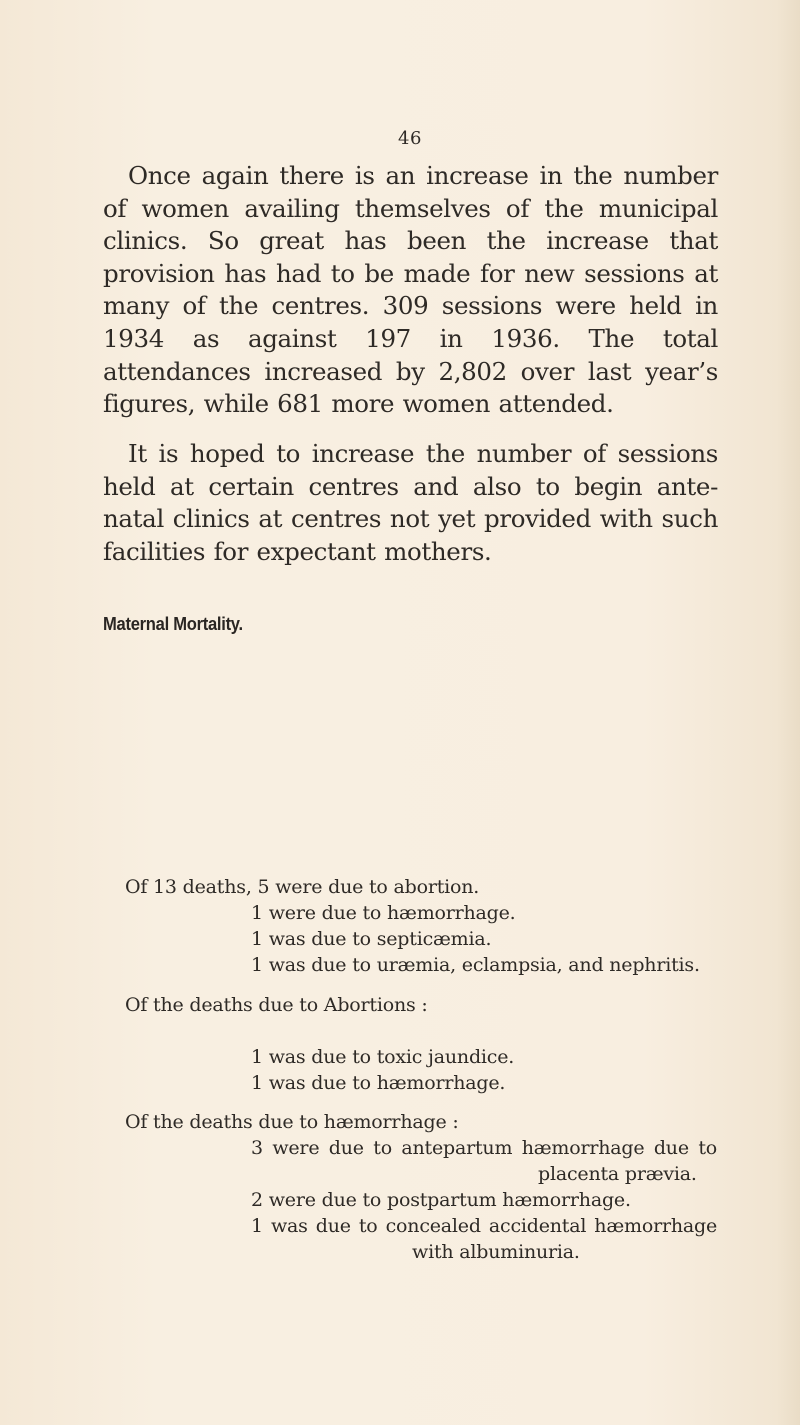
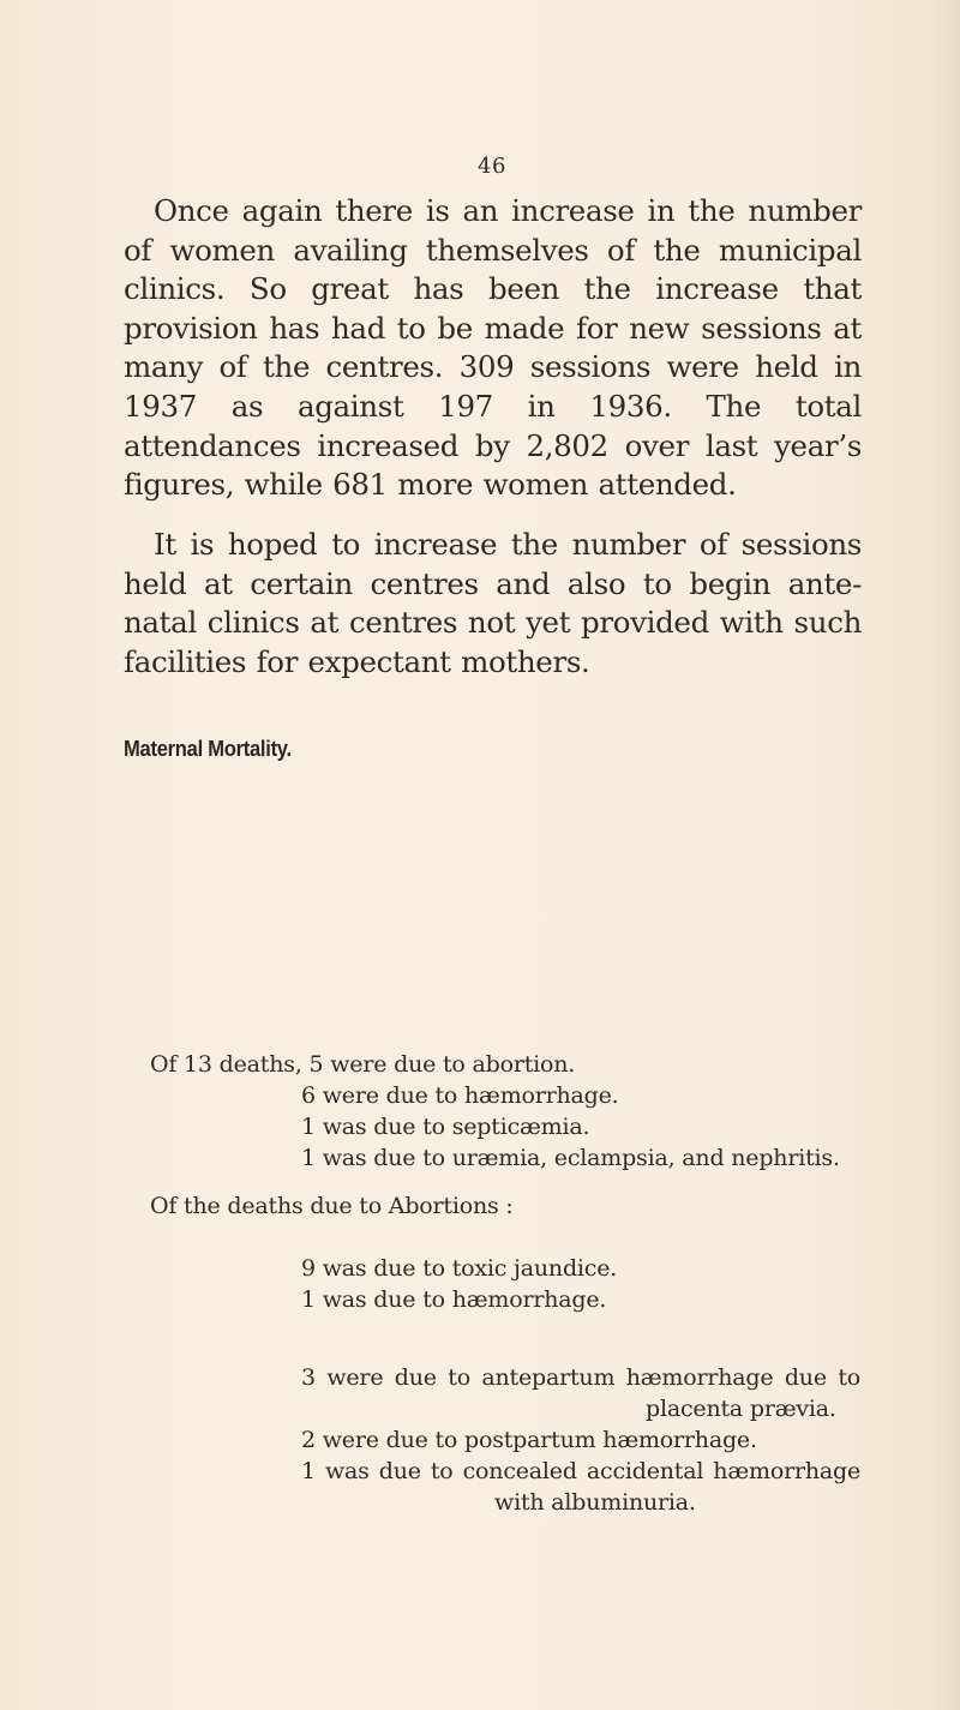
  46
- Once again there is an increase in the number of women availing themselves of the municipal clinics. So great has been the increase that provision has had to be made for new sessions at many of the centres. 309 sessions were held in 1934 as against 197 in 1936. The total attendances increased by 2,802 over last year’s figures, while 681 more women attended.
+ Once again there is an increase in the number of women availing themselves of the municipal clinics. So great has been the increase that provision has had to be made for new sessions at many of the centres. 309 sessions were held in 1937 as against 197 in 1936. The total attendances increased by 2,802 over last year’s figures, while 681 more women attended.
  It is hoped to increase the number of sessions held at certain centres and also to begin ante-natal clinics at centres not yet provided with such facilities for expectant mothers.
  Maternal Mortality.
  Of 13 deaths, 5 were due to abortion.
- 1 were due to hæmorrhage.
+ 6 were due to hæmorrhage.
  1 was due to septicæmia.
  1 was due to uræmia, eclampsia, and nephritis.
  Of the deaths due to Abortions :
- 1 was due to toxic jaundice.
+ 9 was due to toxic jaundice.
  1 was due to hæmorrhage.
- Of the deaths due to hæmorrhage :
  3 were due to antepartum hæmorrhage due to
  placenta prævia.
  2 were due to postpartum hæmorrhage.
  1 was due to concealed accidental hæmorrhage
  with albuminuria.
